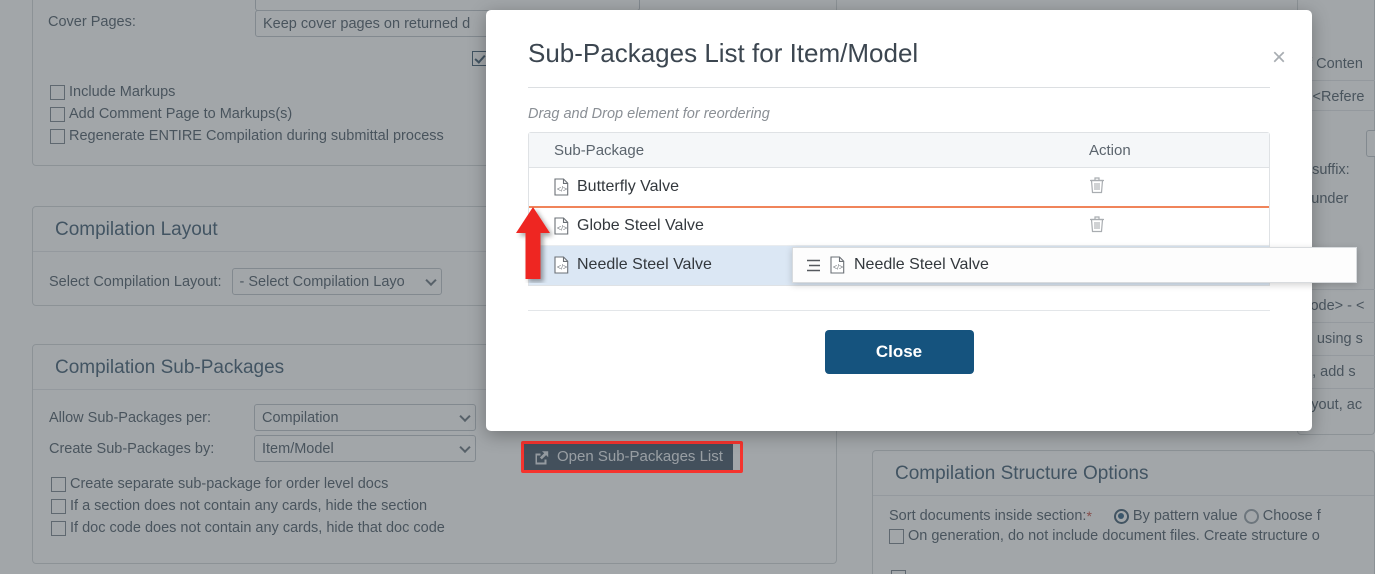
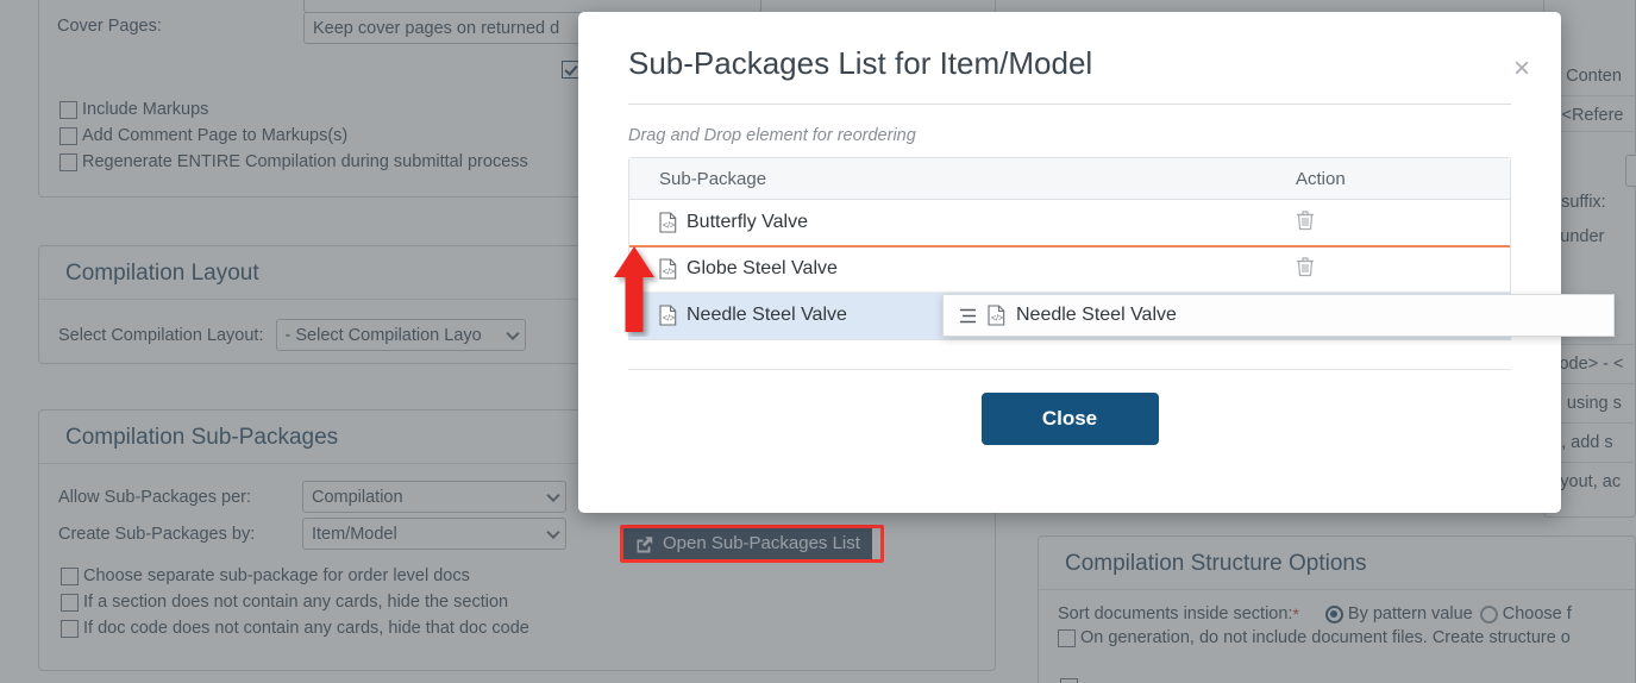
  Cover Pages:
  Keep cover pages on returned d
  Include Markups
  Add Comment Page to Markups(s)
  Regenerate ENTIRE Compilation during submittal process
  Compilation Layout
  Select Compilation Layout:
  - Select Compilation Layo
  Compilation Sub-Packages
  Allow Sub-Packages per:
  Compilation
  Create Sub-Packages by:
  Item/Model
- Create separate sub-package for order level docs
+ Choose separate sub-package for order level docs
  If a section does not contain any cards, hide the section
  If doc code does not contain any cards, hide that doc code
  Open Sub-Packages List
  Compilation Structure Options
  Sort documents inside section:
  *
  By pattern value
  Choose f
  On generation, do not include document files. Create structure o
  Conten
  <Refere
  suffix:
  under
  ode> - <
  using s
  , add s
  yout, ac
  Sub-Packages List for Item/Model
  ×
  Drag and Drop element for reordering
  Sub-Package
  Action
  Butterfly Valve
  Globe Steel Valve
  Needle Steel Valve
  Close
  Needle Steel Valve
